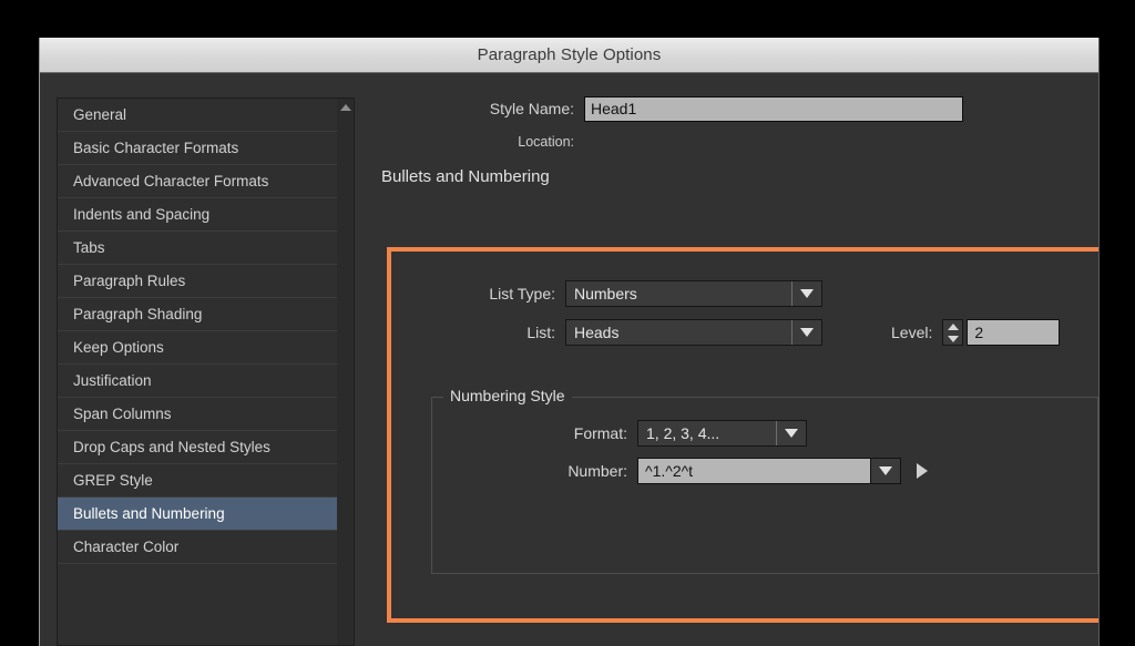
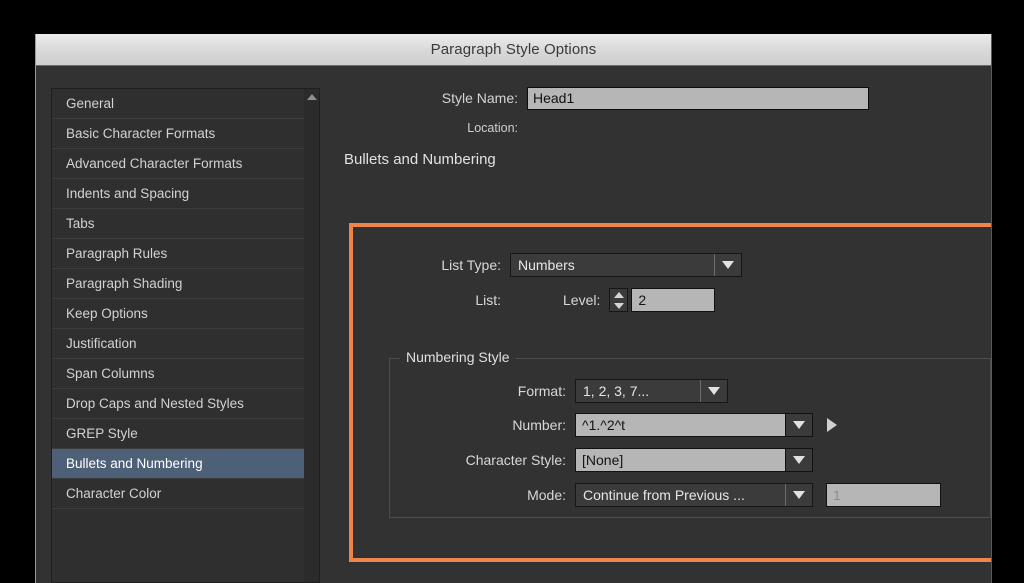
  Paragraph Style Options
  General
  Basic Character Formats
  Advanced Character Formats
  Indents and Spacing
  Tabs
  Paragraph Rules
  Paragraph Shading
  Keep Options
  Justification
  Span Columns
  Drop Caps and Nested Styles
  GREP Style
  Bullets and Numbering
  Character Color
  Style Name:
  Head1
  Location:
  Bullets and Numbering
  List Type:
  Numbers
  List:
- Heads
  Level:
  2
  Numbering Style
  Format:
- 1, 2, 3, 4...
+ 1, 2, 3, 7...
  Number:
  ^1.^2^t
+ Character Style:
+ [None]
+ Mode:
+ Continue from Previous ...
+ 1
